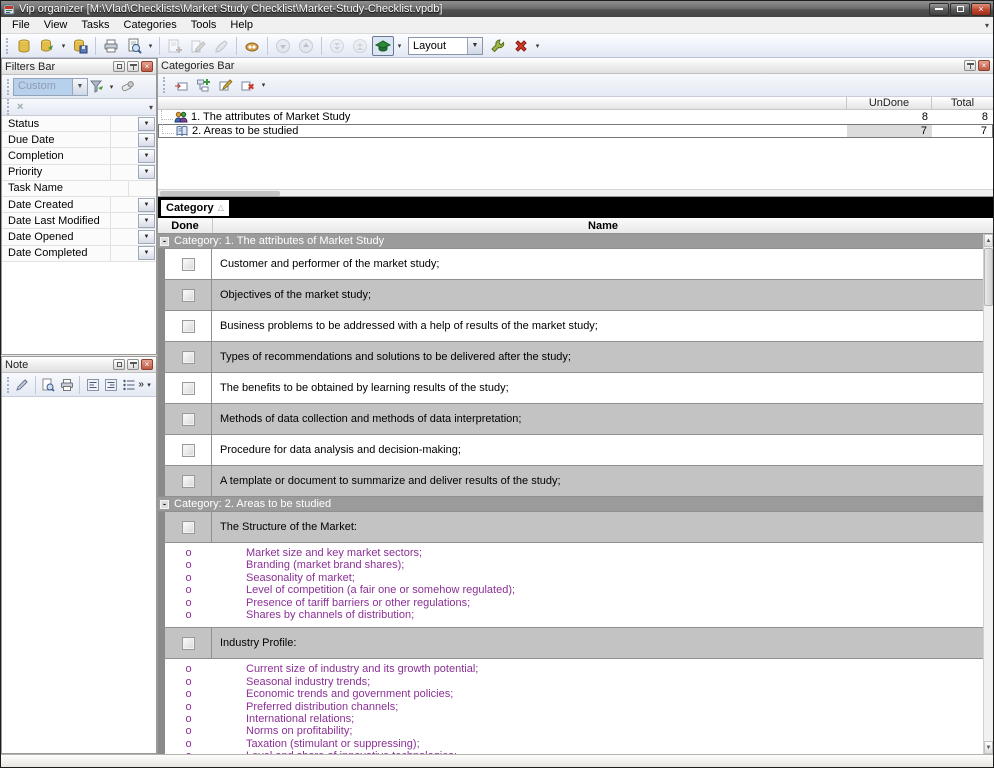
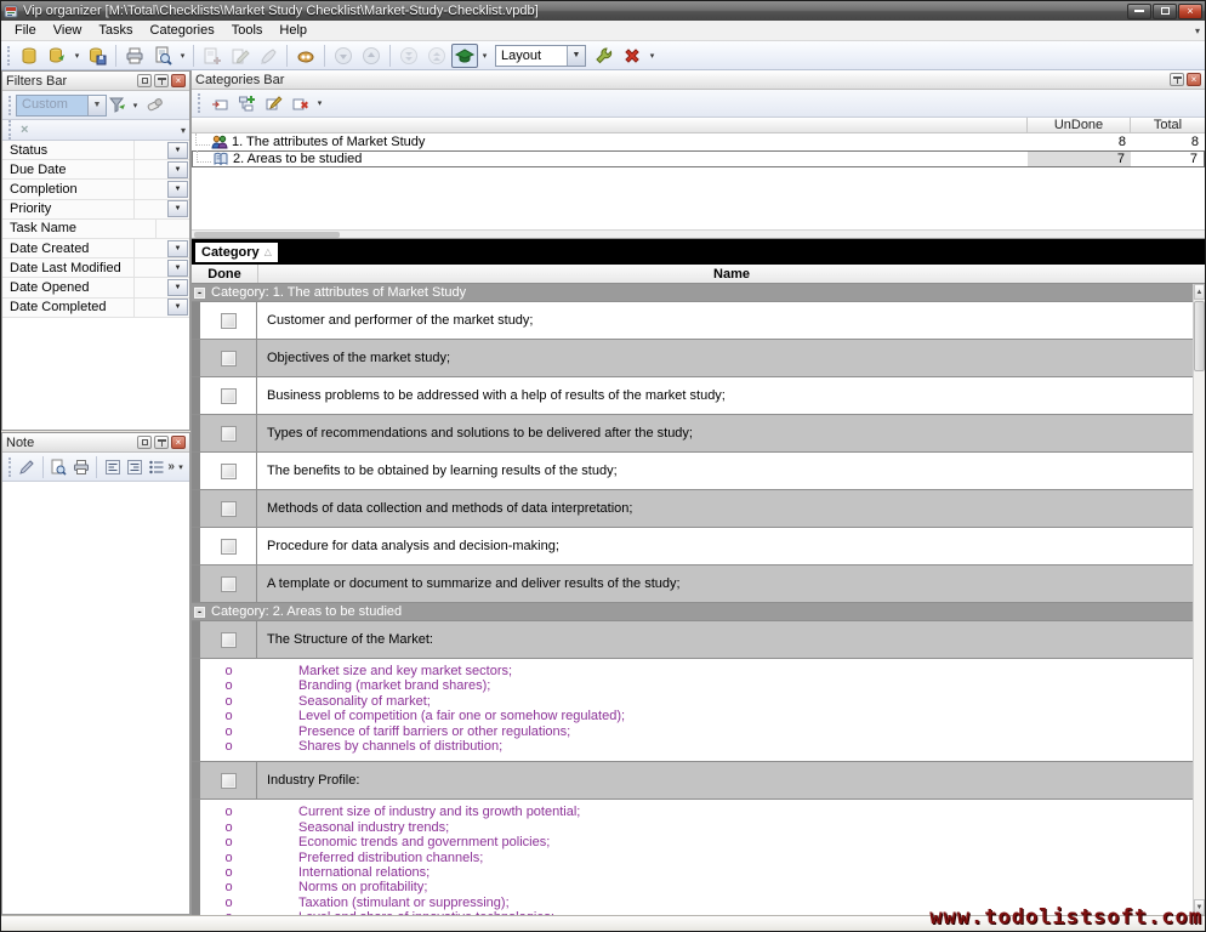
- Vip organizer [M:\Vlad\Checklists\Market Study Checklist\Market-Study-Checklist.vpdb]
+ Vip organizer [M:\Total\Checklists\Market Study Checklist\Market-Study-Checklist.vpdb]
  ×
  File
  View
  Tasks
  Categories
  Tools
  Help
  ▾
  Layout
  Filters Bar
  ×
  Custom
  ×
  ▾
  Status
  Due Date
  Completion
  Priority
  Task Name
  Date Created
  Date Last Modified
  Date Opened
  Date Completed
  Note
  ×
  »
  Categories Bar
  ×
  UnDone
  Total
  1. The attributes of Market Study
  8
  8
  2. Areas to be studied
  7
  7
  Category
  △
  Done
  Name
  -
  Category: 1. The attributes of Market Study
  Customer and performer of the market study;
  Objectives of the market study;
  Business problems to be addressed with a help of results of the market study;
  Types of recommendations and solutions to be delivered after the study;
  The benefits to be obtained by learning results of the study;
  Methods of data collection and methods of data interpretation;
  Procedure for data analysis and decision-making;
  A template or document to summarize and deliver results of the study;
  -
  Category: 2. Areas to be studied
  The Structure of the Market:
  o
  Market size and key market sectors;
  o
  Branding (market brand shares);
  o
  Seasonality of market;
  o
  Level of competition (a fair one or somehow regulated);
  o
  Presence of tariff barriers or other regulations;
  o
  Shares by channels of distribution;
  Industry Profile:
  o
  Current size of industry and its growth potential;
  o
  Seasonal industry trends;
  o
  Economic trends and government policies;
  o
  Preferred distribution channels;
  o
  International relations;
  o
  Norms on profitability;
  o
  Taxation (stimulant or suppressing);
+ www.todolistsoft.com
